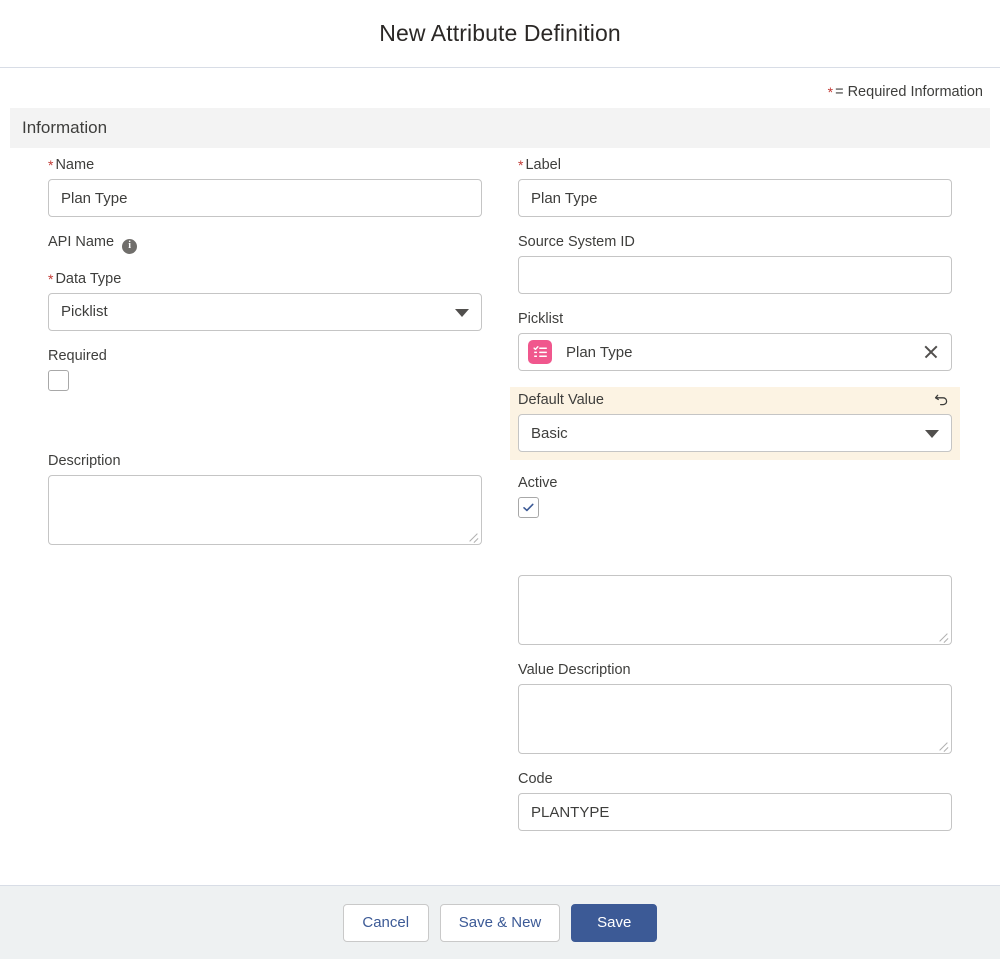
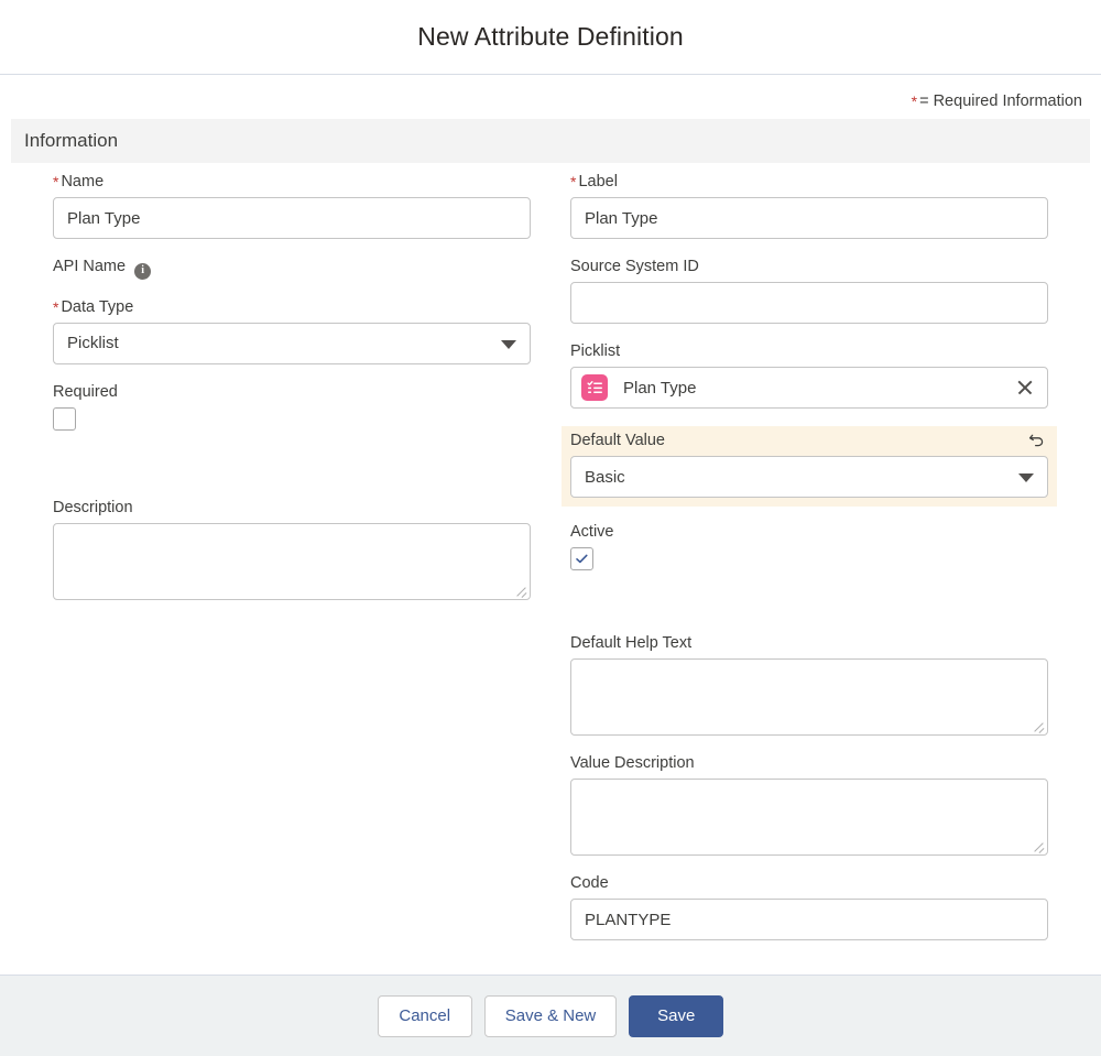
  New Attribute Definition
  * = Required Information
  Information
  * Name
  Plan Type
  API Name i
  * Data Type
  Picklist
  Required
  Description
  * Label
  Plan Type
  Source System ID
  Picklist
  Plan Type
  Default Value
  Basic
  Active
+ Default Help Text
  Value Description
  Code
  PLANTYPE
  Cancel
  Save & New
  Save
